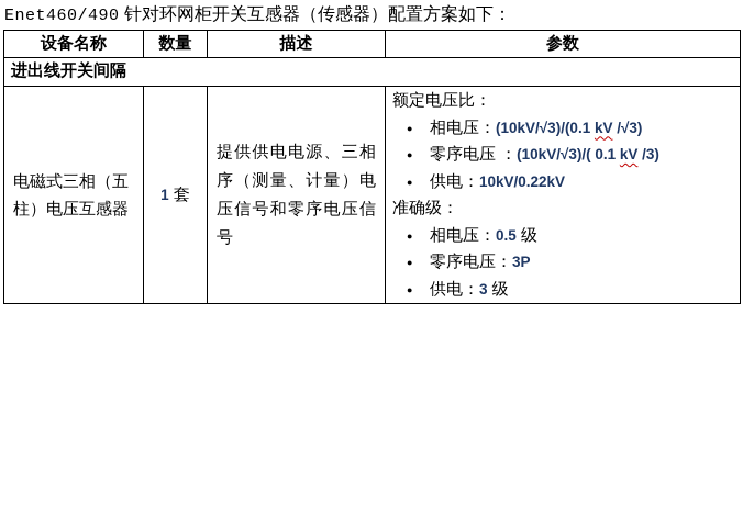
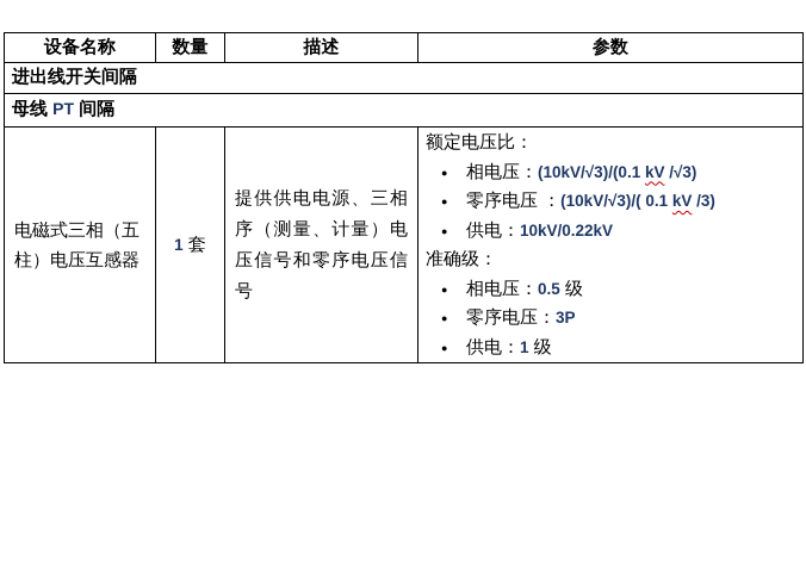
- Enet460/490 针对环网柜开关互感器（传感器）配置方案如下：
  设备名称	数量	描述	参数
  进出线开关间隔
+ 母线 PT 间隔
- 电磁式三相（五柱）电压互感器	1 套	提供供电电源、三相序（测量、计量）电压信号和零序电压信号	额定电压比： ● 相电压：(10kV/√3)/(0.1 kV /√3) ● 零序电压 ：(10kV/√3)/( 0.1 kV /3) ● 供电：10kV/0.22kV 准确级： ● 相电压：0.5 级 ● 零序电压：3P ● 供电：3 级
+ 电磁式三相（五柱）电压互感器	1 套	提供供电电源、三相序（测量、计量）电压信号和零序电压信号	额定电压比： ● 相电压：(10kV/√3)/(0.1 kV /√3) ● 零序电压 ：(10kV/√3)/( 0.1 kV /3) ● 供电：10kV/0.22kV 准确级： ● 相电压：0.5 级 ● 零序电压：3P ● 供电：1 级
